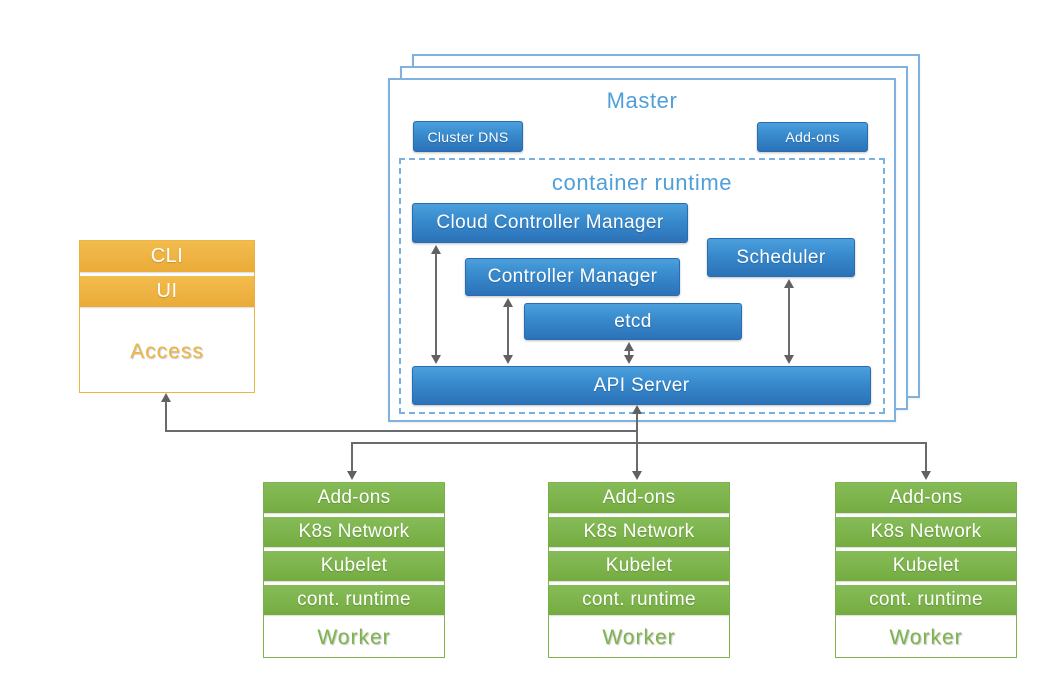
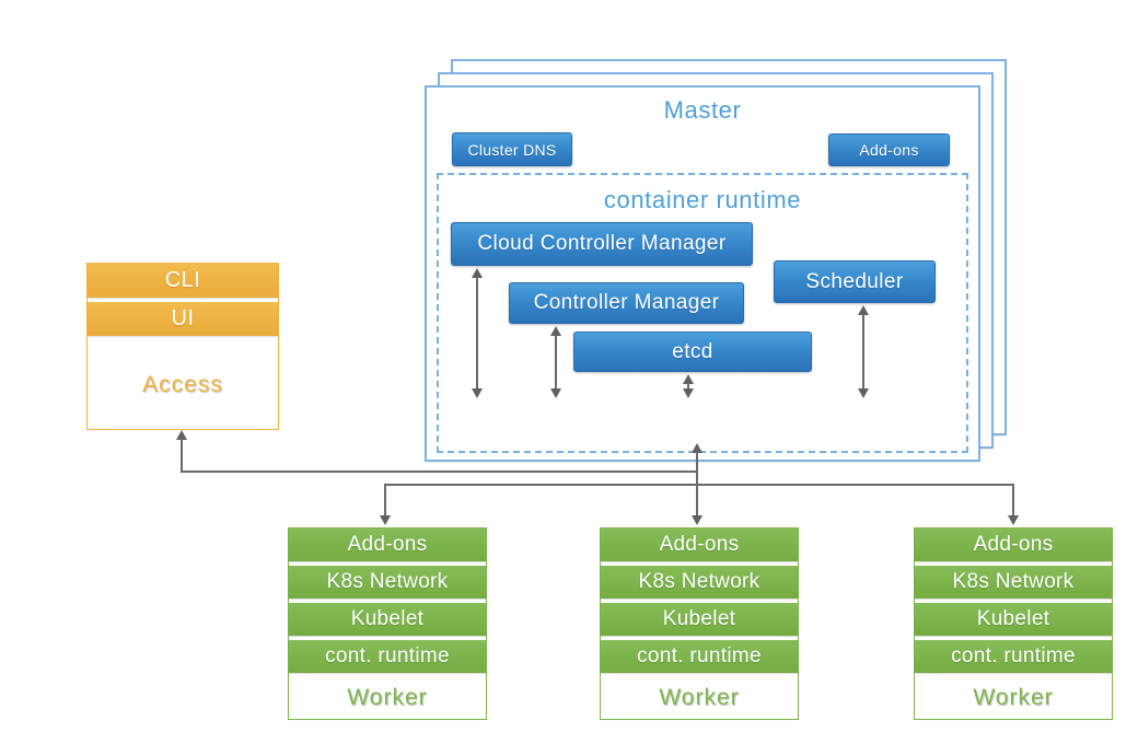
  Master
  Cluster DNS
  Add-ons
  container runtime
  Cloud Controller Manager
  Controller Manager
  Scheduler
  etcd
- API Server
  CLI
  UI
  Access
  Add-ons
  K8s Network
  Kubelet
  cont. runtime
  Worker
  Add-ons
  K8s Network
  Kubelet
  cont. runtime
  Worker
  Add-ons
  K8s Network
  Kubelet
  cont. runtime
  Worker
